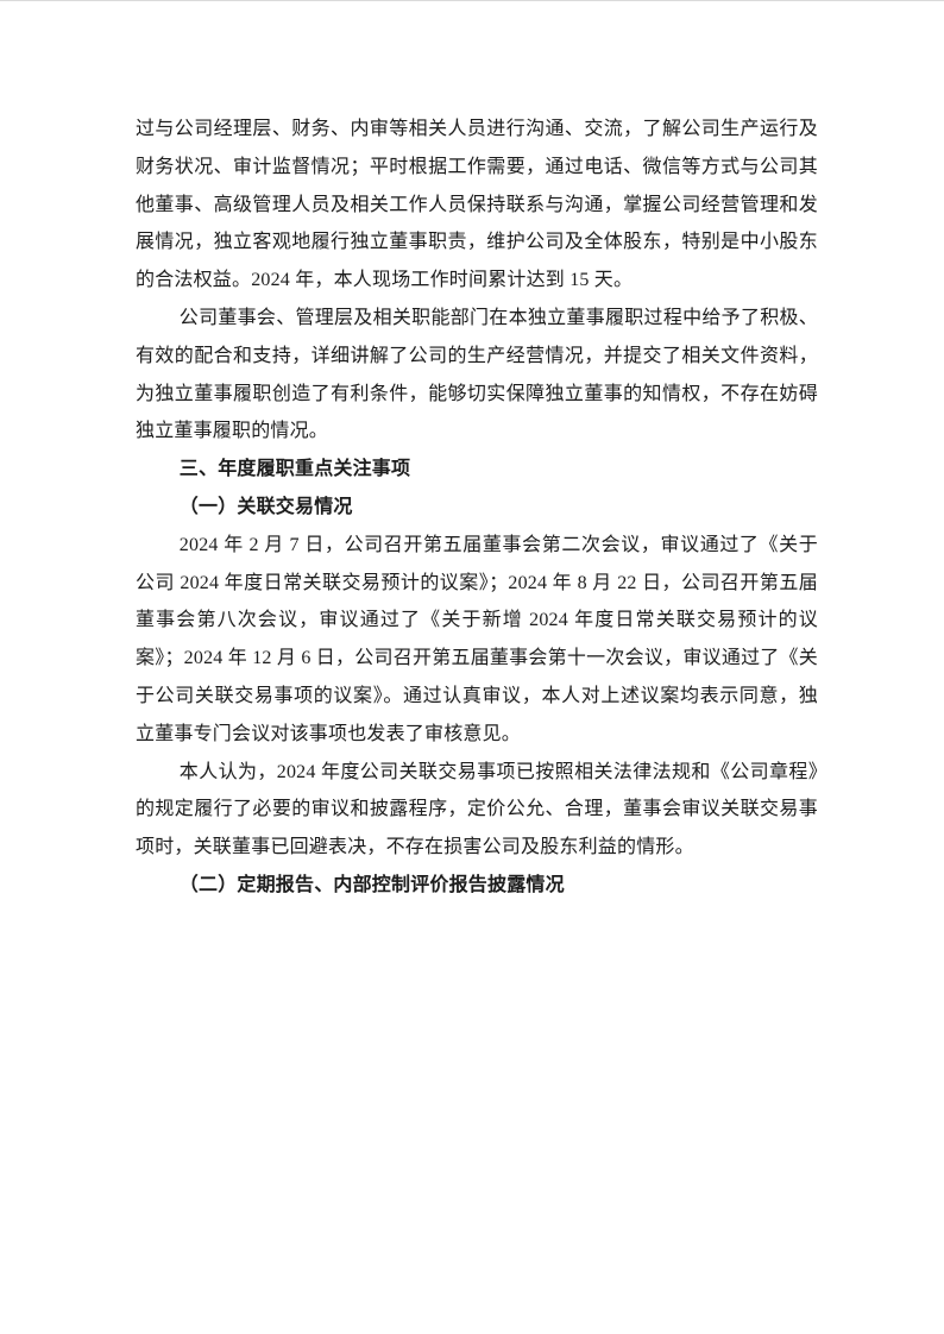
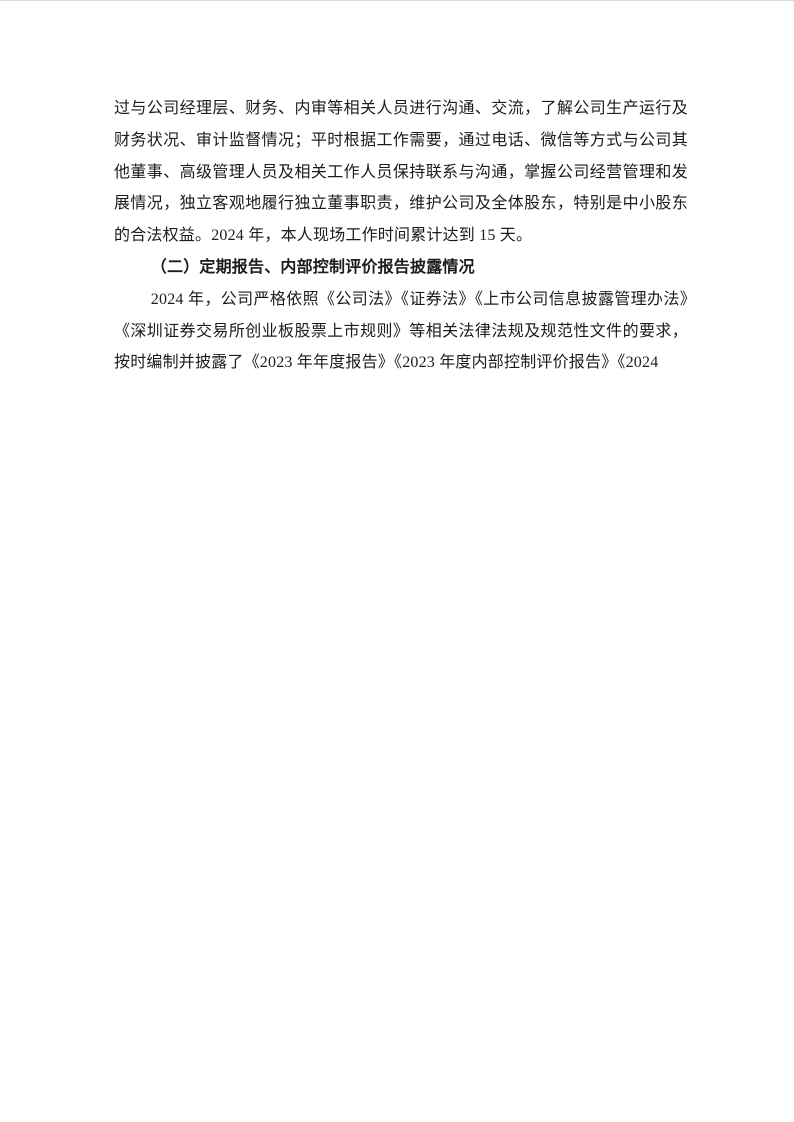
  过与公司经理层、财务、内审等相关人员进行沟通、交流，了解公司生产运行及财务状况、审计监督情况；平时根据工作需要，通过电话、微信等方式与公司其他董事、高级管理人员及相关工作人员保持联系与沟通，掌握公司经营管理和发展情况，独立客观地履行独立董事职责，维护公司及全体股东，特别是中小股东的合法权益。2024 年，本人现场工作时间累计达到 15 天。
- 公司董事会、管理层及相关职能部门在本独立董事履职过程中给予了积极、有效的配合和支持，详细讲解了公司的生产经营情况，并提交了相关文件资料，为独立董事履职创造了有利条件，能够切实保障独立董事的知情权，不存在妨碍独立董事履职的情况。
- 三、年度履职重点关注事项
- （一）关联交易情况
- 2024 年 2 月 7 日，公司召开第五届董事会第二次会议，审议通过了《关于公司 2024 年度日常关联交易预计的议案》；2024 年 8 月 22 日，公司召开第五届董事会第八次会议，审议通过了《关于新增 2024 年度日常关联交易预计的议案》；2024 年 12 月 6 日，公司召开第五届董事会第十一次会议，审议通过了《关于公司关联交易事项的议案》。通过认真审议，本人对上述议案均表示同意，独立董事专门会议对该事项也发表了审核意见。
- 本人认为，2024 年度公司关联交易事项已按照相关法律法规和《公司章程》的规定履行了必要的审议和披露程序，定价公允、合理，董事会审议关联交易事项时，关联董事已回避表决，不存在损害公司及股东利益的情形。
  （二）定期报告、内部控制评价报告披露情况
+ 2024 年，公司严格依照《公司法》《证券法》《上市公司信息披露管理办法》《深圳证券交易所创业板股票上市规则》等相关法律法规及规范性文件的要求，按时编制并披露了《2023 年年度报告》《2023 年度内部控制评价报告》《2024
